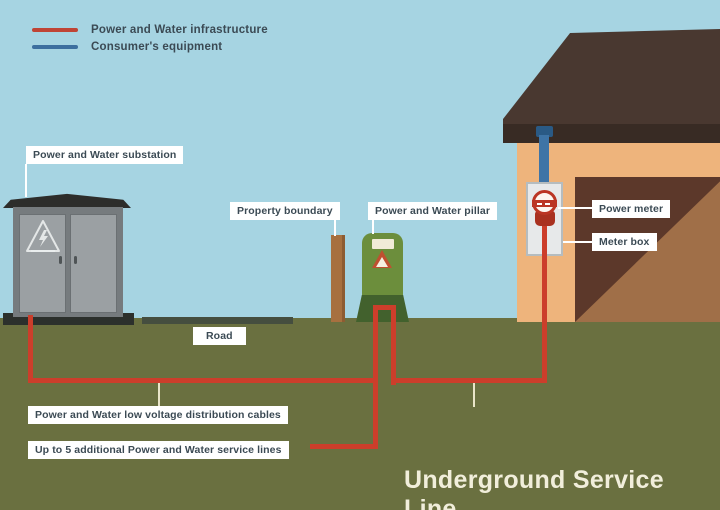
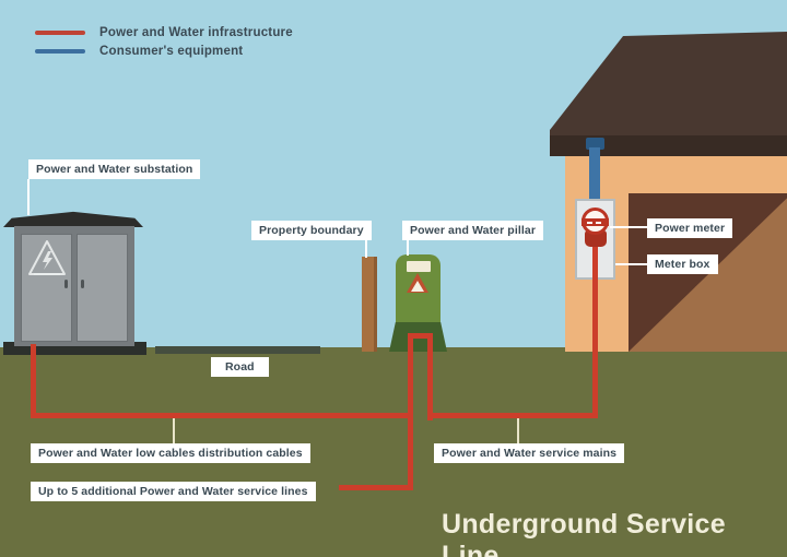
  Power and Water infrastructure
  Consumer's equipment
  Power and Water substation
  Property boundary
  Power and Water pillar
  Power meter
  Meter box
  Road
- Power and Water low voltage distribution cables
+ Power and Water low cables distribution cables
  Up to 5 additional Power and Water service lines
+ Power and Water service mains
  Underground Service Line
